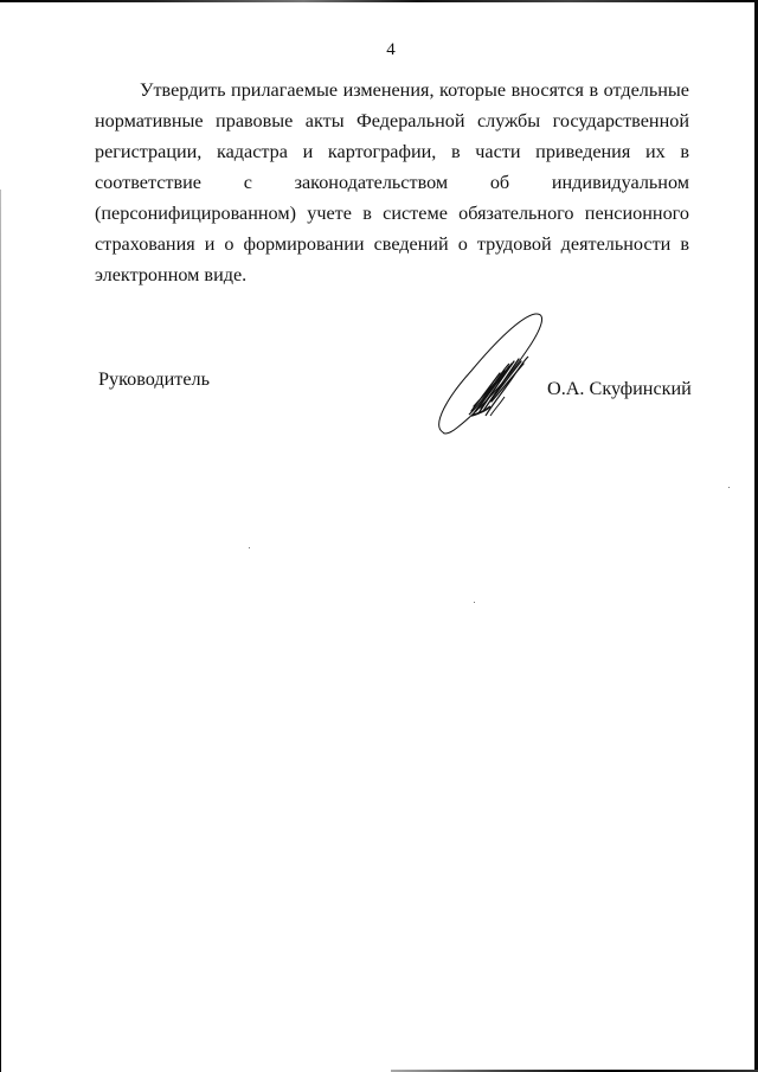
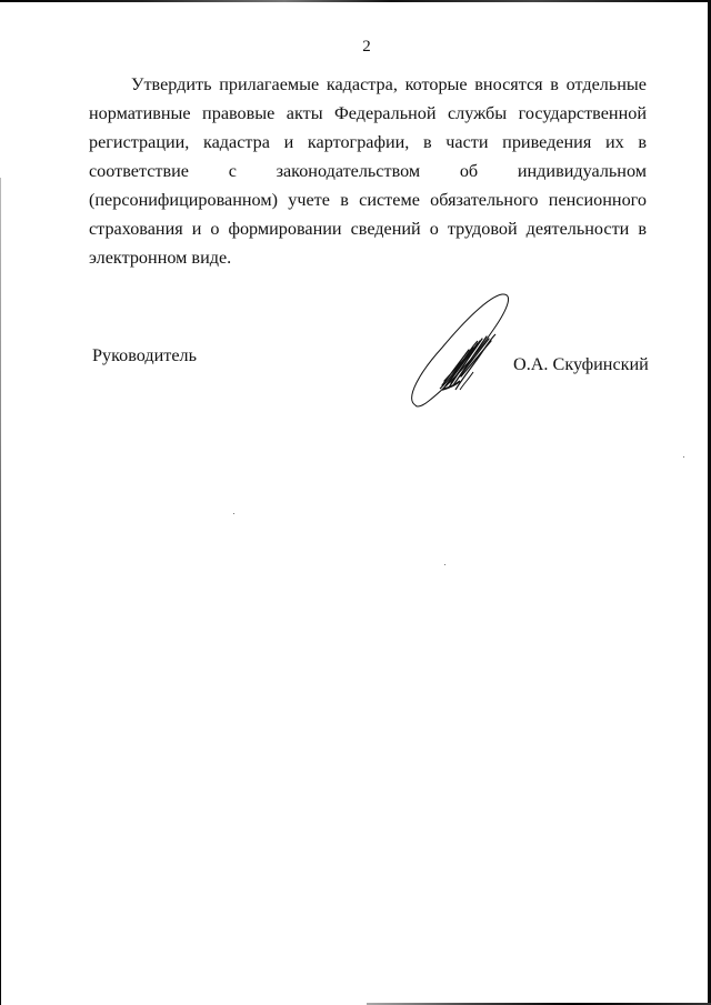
- 4
+ 2
- Утвердить прилагаемые изменения, которые вносятся в отдельные нормативные правовые акты Федеральной службы государственной регистрации, кадастра и картографии, в части приведения их в соответствие с законодательством об индивидуальном (персонифицированном) учете в системе обязательного пенсионного страхования и о формировании сведений о трудовой деятельности в электронном виде.
+ Утвердить прилагаемые кадастра, которые вносятся в отдельные нормативные правовые акты Федеральной службы государственной регистрации, кадастра и картографии, в части приведения их в соответствие с законодательством об индивидуальном (персонифицированном) учете в системе обязательного пенсионного страхования и о формировании сведений о трудовой деятельности в электронном виде.
  Руководитель
  О.А. Скуфинский
